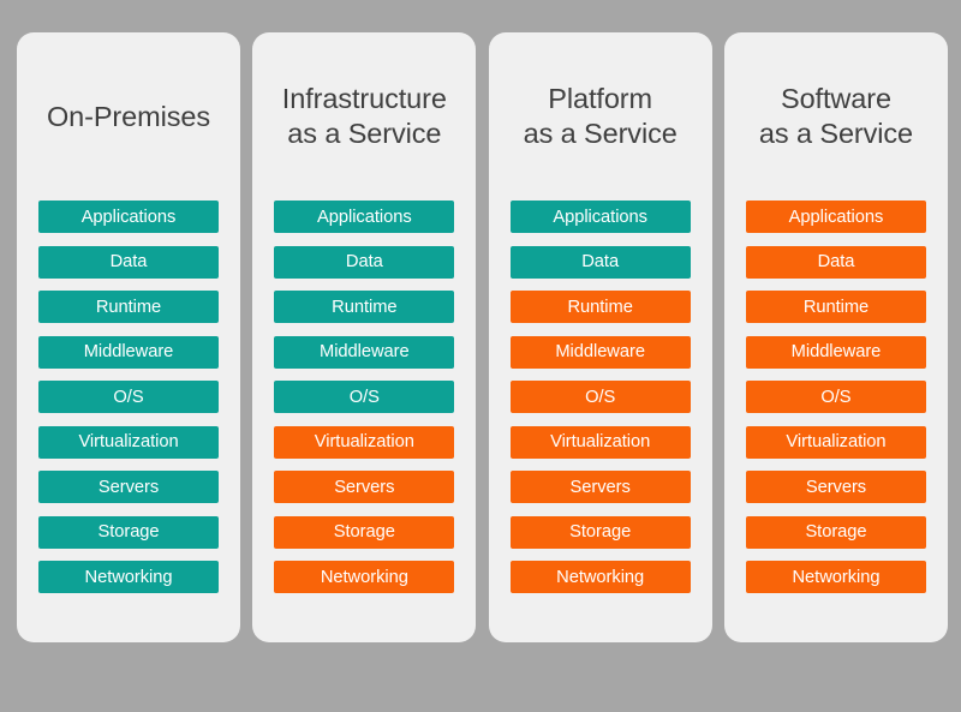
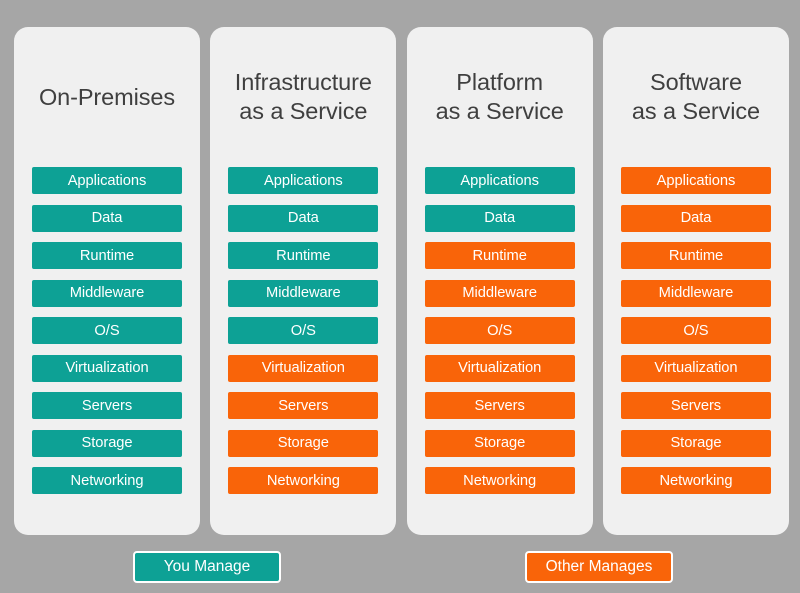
  On-Premises
  Applications
  Data
  Runtime
  Middleware
  O/S
  Virtualization
  Servers
  Storage
  Networking
  Infrastructure
  as a Service
  Applications
  Data
  Runtime
  Middleware
  O/S
  Virtualization
  Servers
  Storage
  Networking
  Platform
  as a Service
  Applications
  Data
  Runtime
  Middleware
  O/S
  Virtualization
  Servers
  Storage
  Networking
  Software
  as a Service
  Applications
  Data
  Runtime
  Middleware
  O/S
  Virtualization
  Servers
  Storage
  Networking
+ You Manage
+ Other Manages
